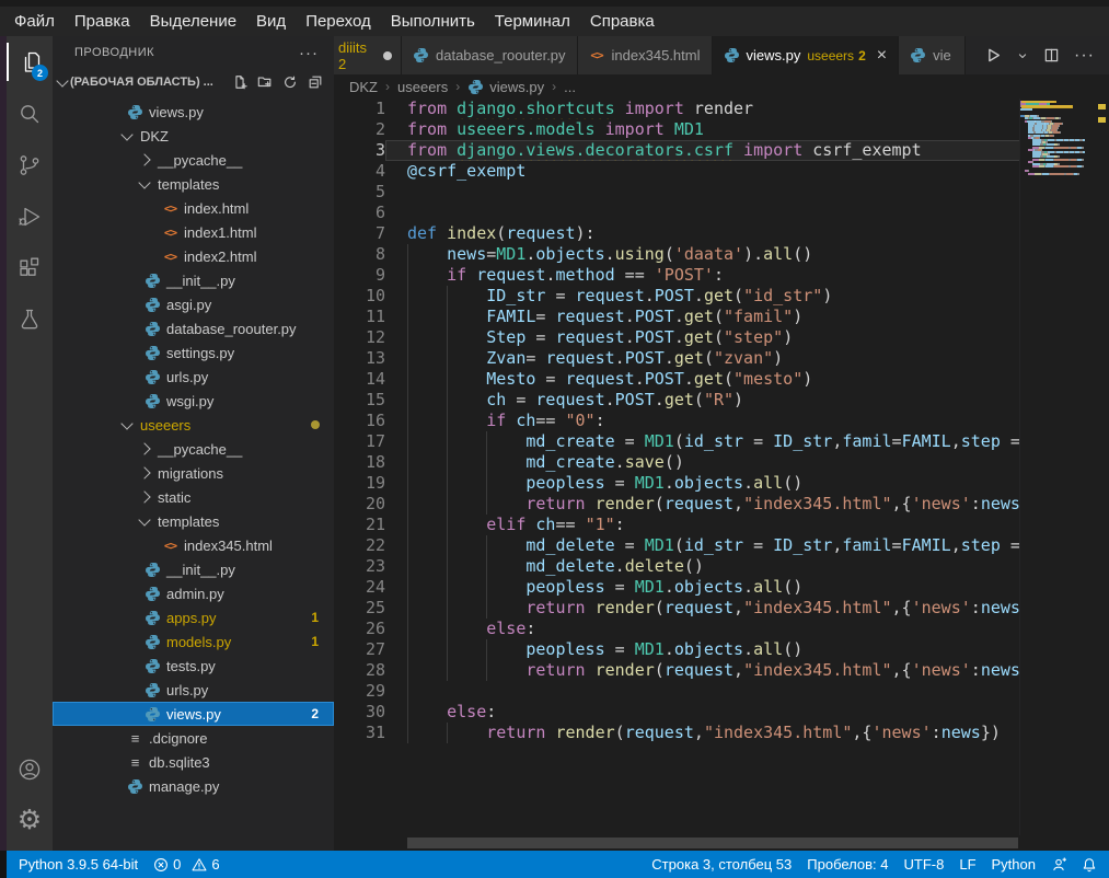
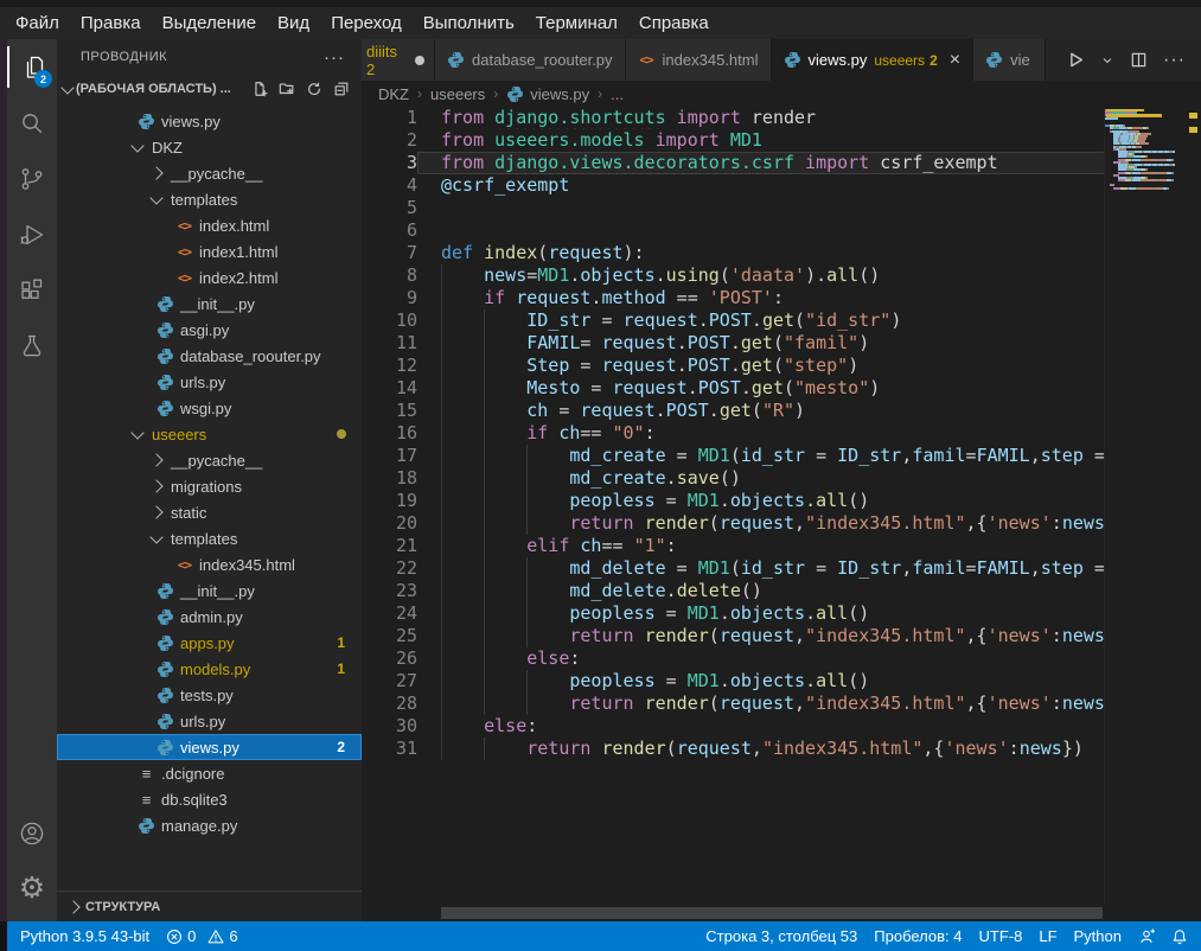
  Файл
  Правка
  Выделение
  Вид
  Переход
  Выполнить
  Терминал
  Справка
  2
  ⚙
  ПРОВОДНИК
  ···
  (РАБОЧАЯ ОБЛАСТЬ) ...
  views.py
  DKZ
  __pycache__
  templates
  <>
  index.html
  <>
  index1.html
  <>
  index2.html
  __init__.py
  asgi.py
  database_roouter.py
- settings.py
  urls.py
  wsgi.py
  useeers
  __pycache__
  migrations
  static
  templates
  <>
  index345.html
  __init__.py
  admin.py
  apps.py
  1
  models.py
  1
  tests.py
  urls.py
  views.py
  2
  ≡
  .dcignore
  ≡
  db.sqlite3
  manage.py
+ СТРУКТУРА
  diiits 2
  database_roouter.py
  <>
  index345.html
  views.py
  useeers 2
  ×
  vie
  ···
  DKZ
  ›
  useeers
  ›
  views.py
  ›
  ...
  1
  from django.shortcuts import render
  2
  from useeers.models import MD1
  3
  from django.views.decorators.csrf import csrf_exempt
  4
  @csrf_exempt
  5
  6
  7
  def index(request):
  8
  news=MD1.objects.using('daata').all()
  9
  if request.method == 'POST':
  10
  ID_str = request.POST.get("id_str")
  11
  FAMIL= request.POST.get("famil")
  12
  Step = request.POST.get("step")
- 13
- Zvan= request.POST.get("zvan")
  14
  Mesto = request.POST.get("mesto")
  15
  ch = request.POST.get("R")
  16
  if ch== "0":
  17
  md_create = MD1(id_str = ID_str,famil=FAMIL,step =
  18
  md_create.save()
  19
  peopless = MD1.objects.all()
  20
  return render(request,"index345.html",{'news':news
  21
  elif ch== "1":
  22
  md_delete = MD1(id_str = ID_str,famil=FAMIL,step =
  23
  md_delete.delete()
  24
  peopless = MD1.objects.all()
  25
  return render(request,"index345.html",{'news':news
  26
  else:
  27
  peopless = MD1.objects.all()
  28
  return render(request,"index345.html",{'news':news
- 29
  30
  else:
  31
  return render(request,"index345.html",{'news':news})
- Python 3.9.5 64-bit
+ Python 3.9.5 43-bit
  0
  6
  Строка 3, столбец 53
  Пробелов: 4
  UTF-8
  LF
  Python
